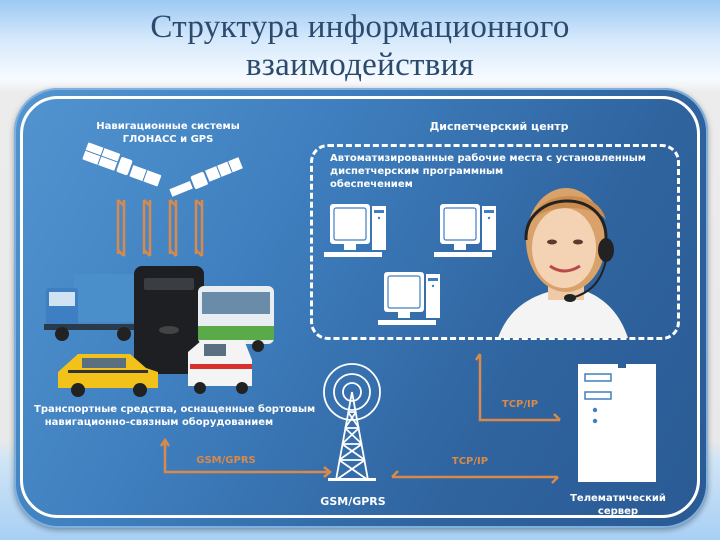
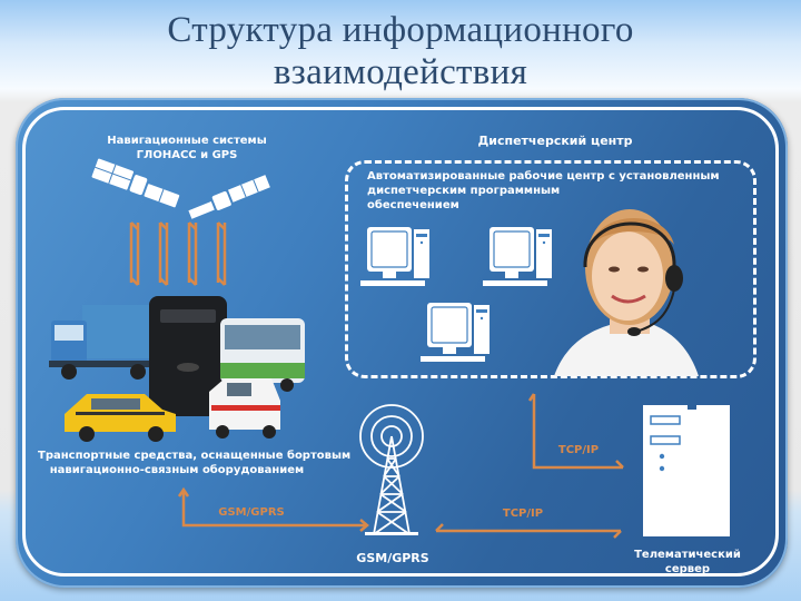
  Структура информационного
  взаимодействия
  Навигационные системы
  ГЛОНАСС и GPS
  Транспортные средства, оснащенные бортовым
  навигационно-связным оборудованием
  GSM/GPRS
  GSM/GPRS
  TCP/IP
  TCP/IP
  Телематический
  сервер
  Диспетчерский центр
- Автоматизированные рабочие места с установленным
+ Автоматизированные рабочие центр с установленным
  диспетчерским программным
  обеспечением
